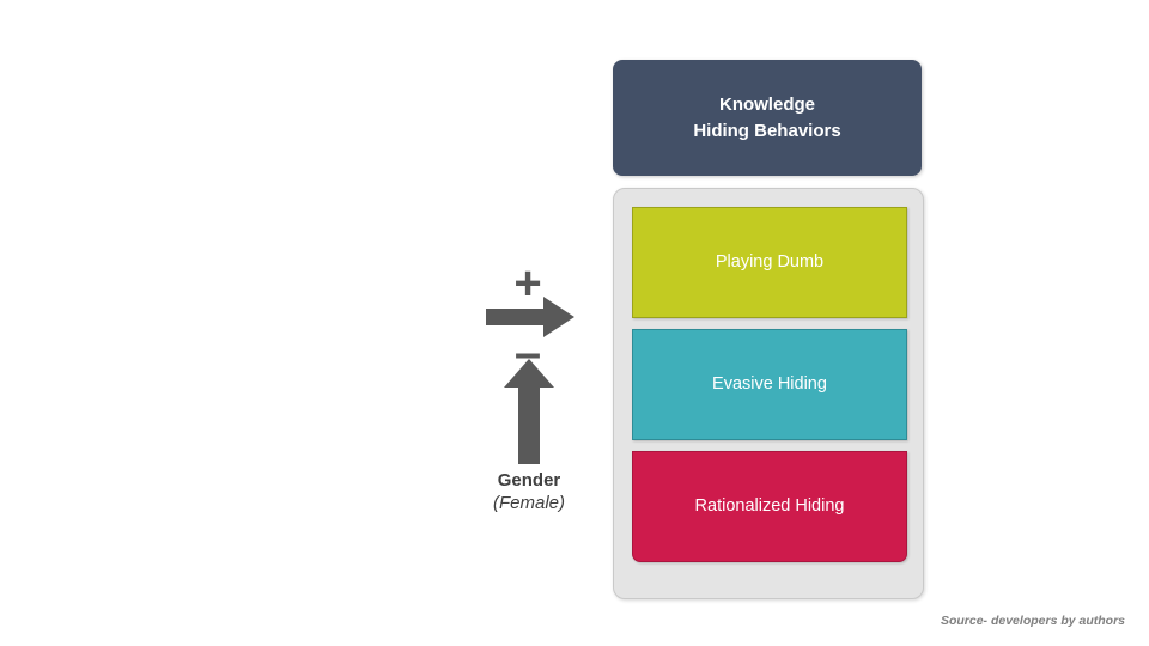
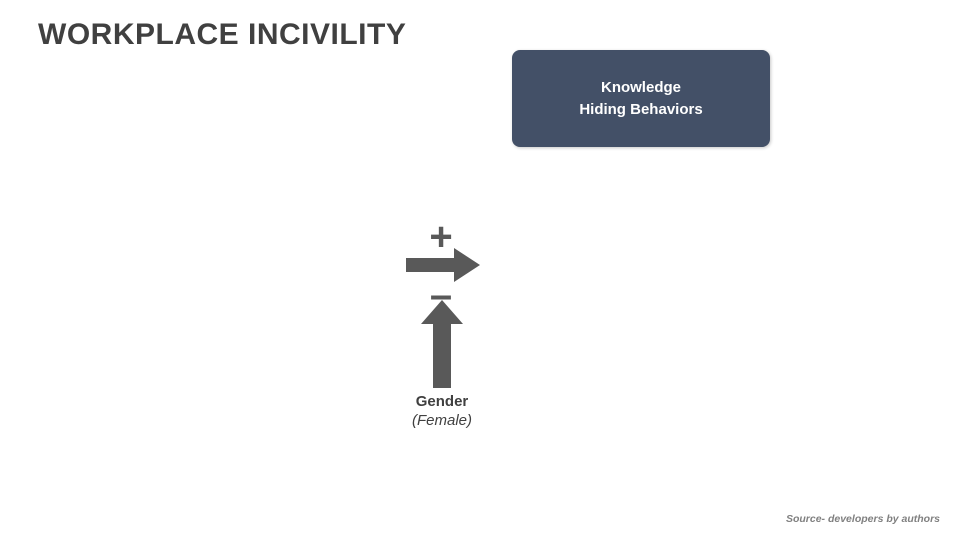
+ WORKPLACE INCIVILITY
  +
  –
  Gender
  (Female)
  Knowledge
  Hiding Behaviors
- Playing Dumb
- Evasive Hiding
- Rationalized Hiding
  Source- developers by authors
